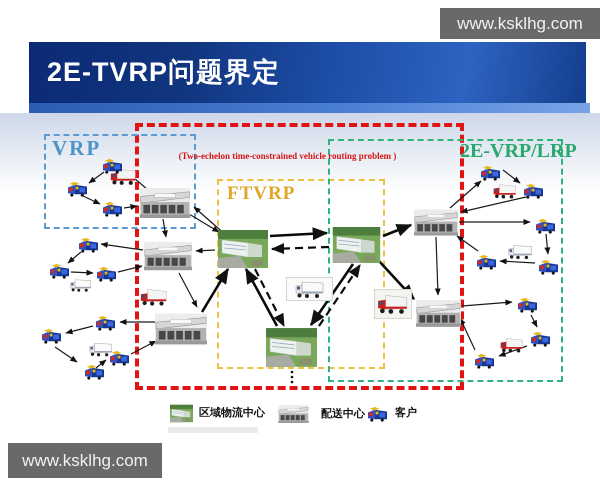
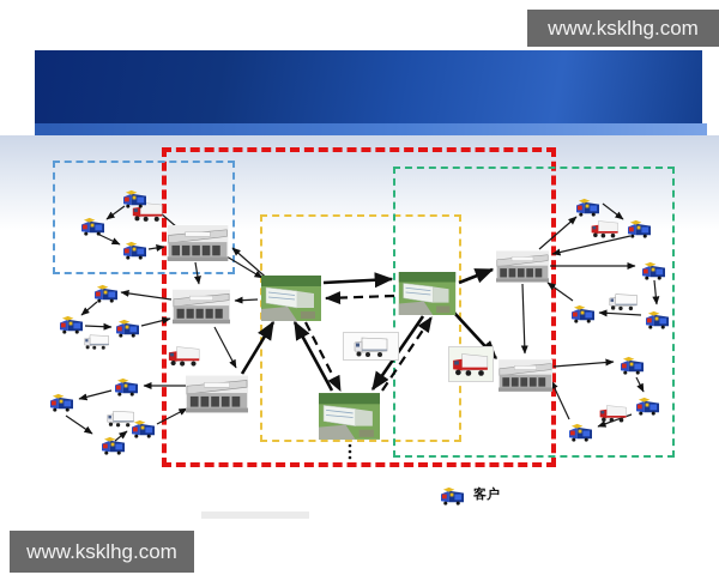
  www.ksklhg.com
- 2E-TVRP问题界定
- VRP
- (Two-echelon time-constrained vehicle routing problem )
- FTVRP
- 2E-VRP/LRP
- 区域物流中心
- 配送中心
  客户
  www.ksklhg.com
